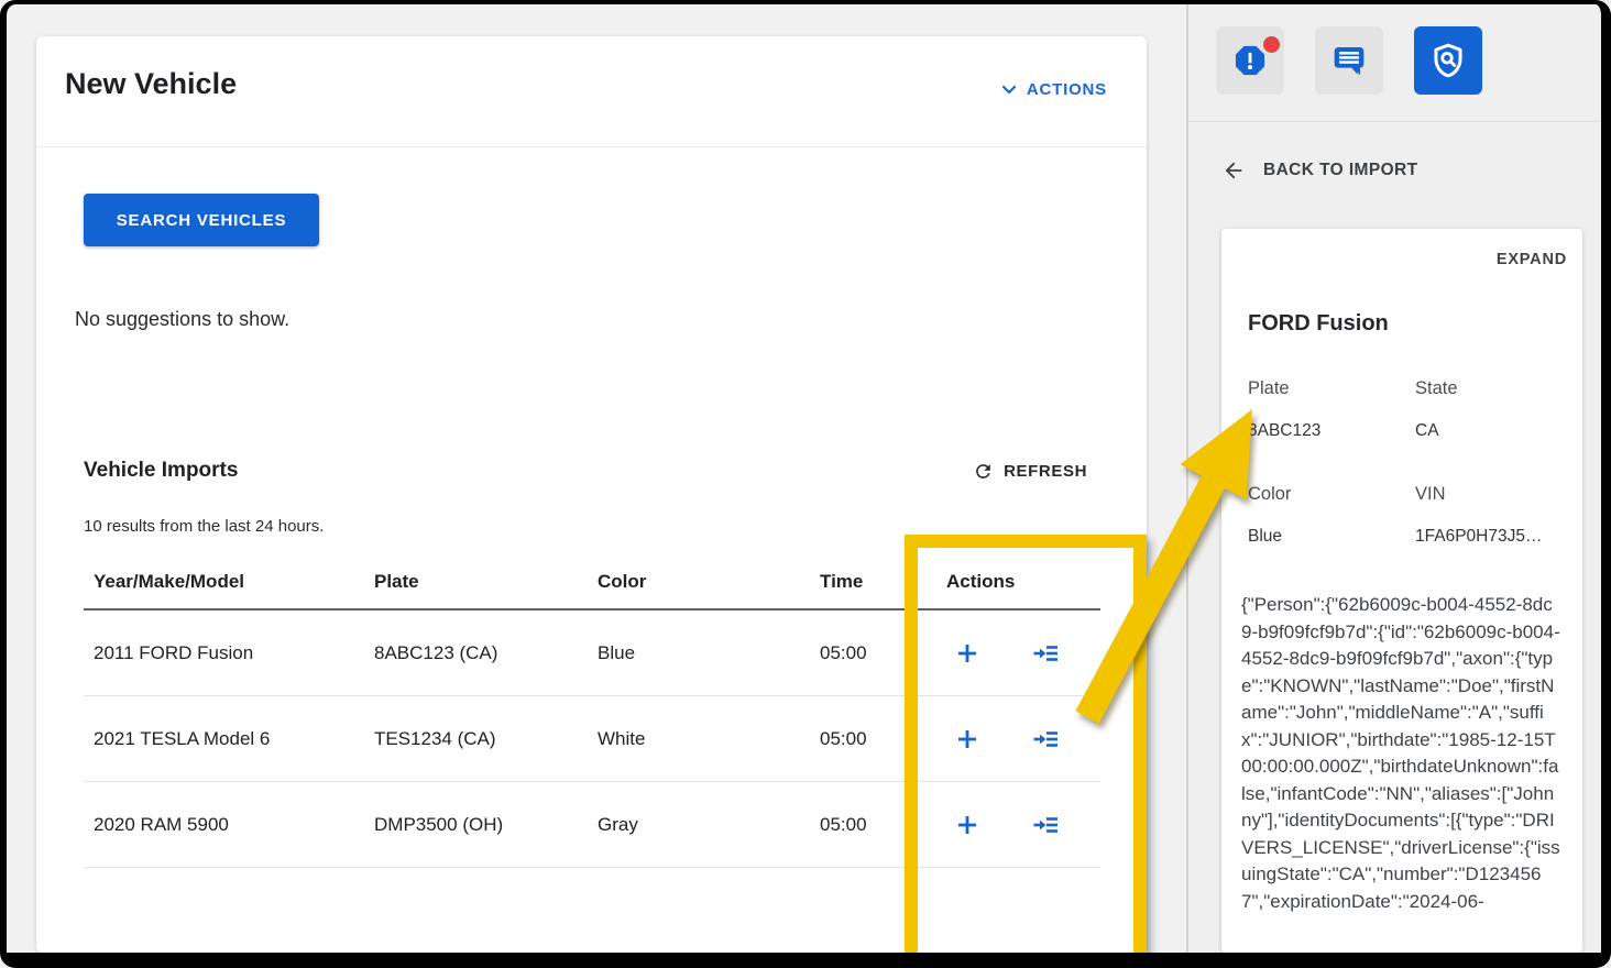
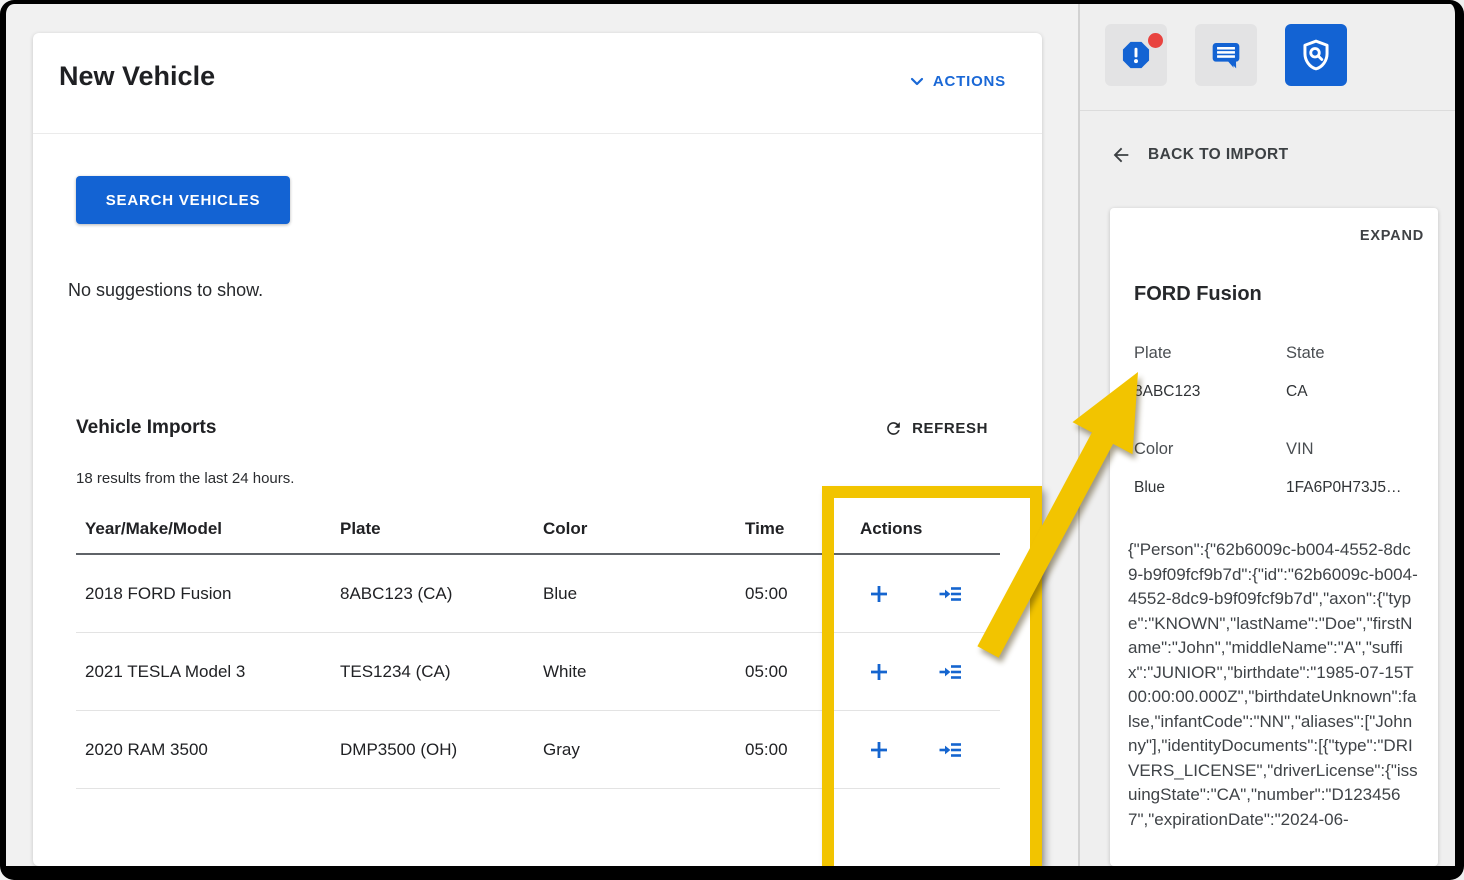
  New Vehicle
  ACTIONS
  SEARCH VEHICLES
  No suggestions to show.
  Vehicle Imports
  REFRESH
- 10 results from the last 24 hours.
+ 18 results from the last 24 hours.
  Year/Make/Model	Plate	Color	Time	Actions
- 2011 FORD Fusion	8ABC123 (CA)	Blue	05:00
+ 2018 FORD Fusion	8ABC123 (CA)	Blue	05:00
- 2021 TESLA Model 6	TES1234 (CA)	White	05:00
+ 2021 TESLA Model 3	TES1234 (CA)	White	05:00
- 2020 RAM 5900	DMP3500 (OH)	Gray	05:00
+ 2020 RAM 3500	DMP3500 (OH)	Gray	05:00
  BACK TO IMPORT
  EXPAND
  FORD Fusion
  Plate
  State
  8ABC123
  CA
  Color
  VIN
  Blue
  1FA6P0H73J5…
- {"Person":{"62b6009c-b004-4552-8dc9-b9f09fcf9b7d":{"id":"62b6009c-b004-4552-8dc9-b9f09fcf9b7d","axon":{"type":"KNOWN","lastName":"Doe","firstName":"John","middleName":"A","suffix":"JUNIOR","birthdate":"1985-12-15T00:00:00.000Z","birthdateUnknown":false,"infantCode":"NN","aliases":["Johnny"],"identityDocuments":[{"type":"DRIVERS_LICENSE","driverLicense":{"issuingState":"CA","number":"D1234567","expirationDate":"2024-06-
+ {"Person":{"62b6009c-b004-4552-8dc9-b9f09fcf9b7d":{"id":"62b6009c-b004-4552-8dc9-b9f09fcf9b7d","axon":{"type":"KNOWN","lastName":"Doe","firstName":"John","middleName":"A","suffix":"JUNIOR","birthdate":"1985-07-15T00:00:00.000Z","birthdateUnknown":false,"infantCode":"NN","aliases":["Johnny"],"identityDocuments":[{"type":"DRIVERS_LICENSE","driverLicense":{"issuingState":"CA","number":"D1234567","expirationDate":"2024-06-
